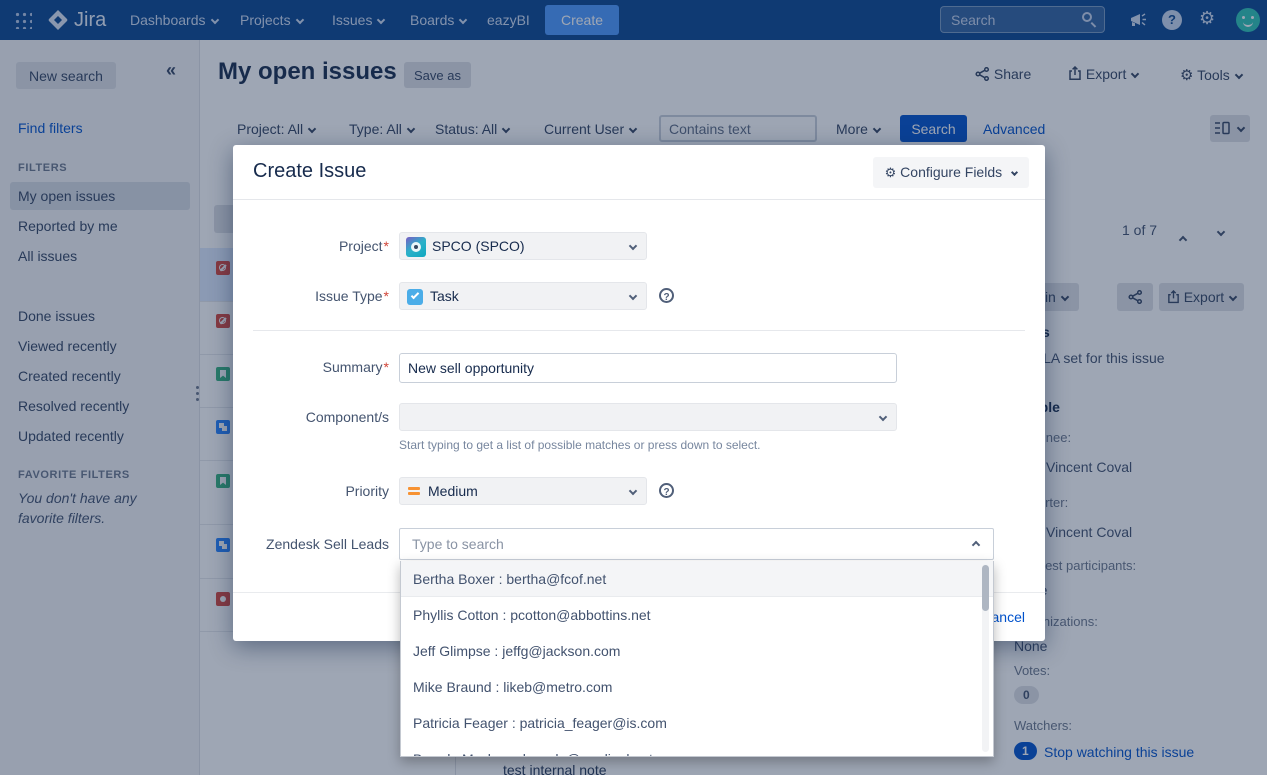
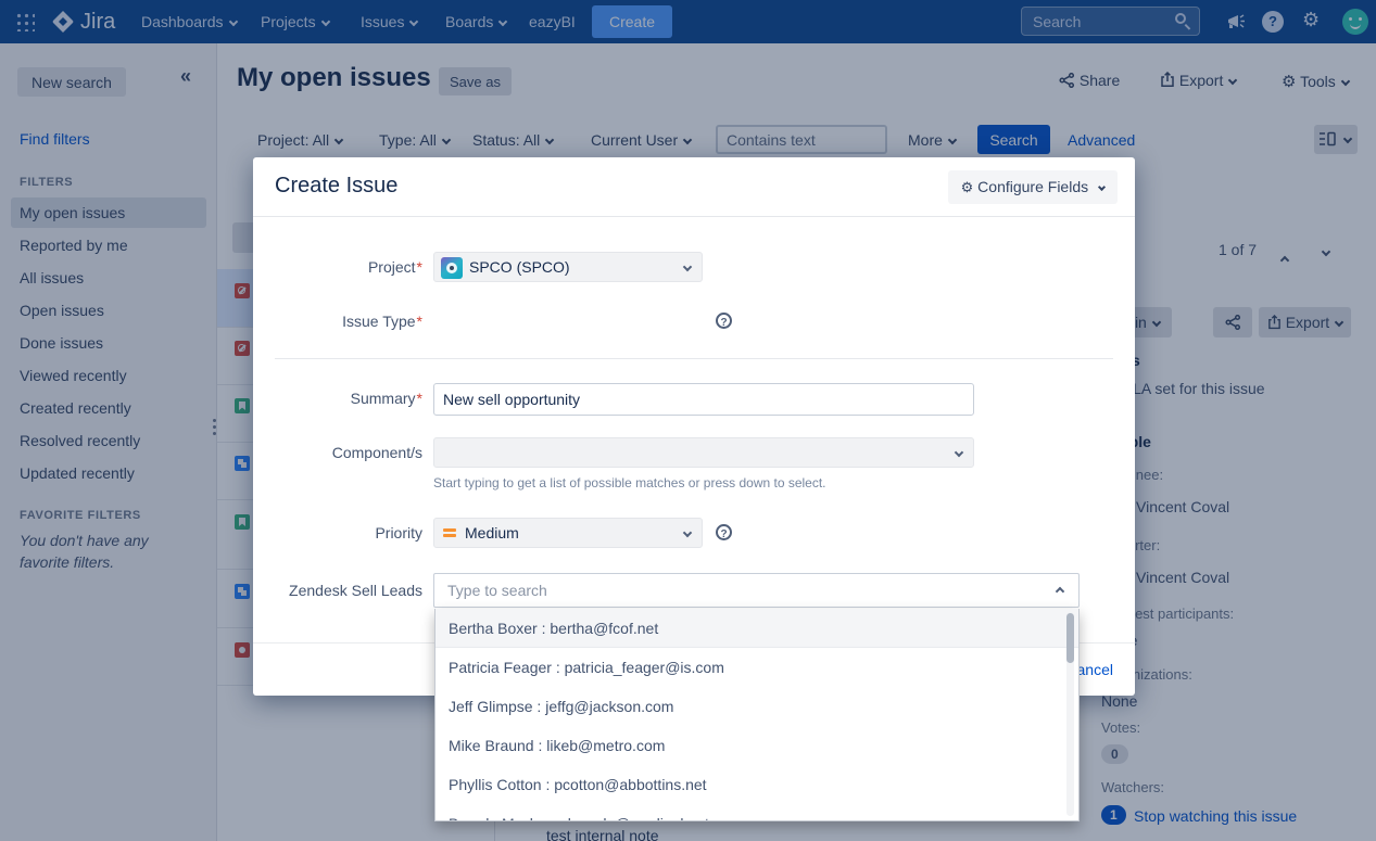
  Jira
  Dashboards
  Projects
  Issues
  Boards
  eazyBI
  Create
  Search
  ?
  ⚙
  New search
  «
  Find filters
  FILTERS
  My open issues
  Reported by me
  All issues
+ Open issues
  Done issues
  Viewed recently
  Created recently
  Resolved recently
  Updated recently
  FAVORITE FILTERS
  You don't have any favorite filters.
  My open issues
  Save as
  Share
  Export
  ⚙ Tools
  Project: All
  Type: All
  Status: All
  Current User
  Contains text
  More
  Search
  Advanced
  1 of 7
  Export
  LA set for this issue
  Vincent Coval
  Vincent Coval
  est participants:
  nizations:
  None
  Votes:
  0
  Watchers:
  1
  Stop watching this issue
  test internal note
  Create Issue
  ⚙ Configure Fields
  Project*
  SPCO (SPCO)
  Issue Type*
- Task
  ?
  Summary*
  New sell opportunity
  Component/s
  Start typing to get a list of possible matches or press down to select.
  Priority
  Medium
  ?
  Zendesk Sell Leads
  Type to search
  ancel
  Bertha Boxer : bertha@fcof.net
- Phyllis Cotton : pcotton@abbottins.net
+ Patricia Feager : patricia_feager@is.com
  Jeff Glimpse : jeffg@jackson.com
  Mike Braund : likeb@metro.com
- Patricia Feager : patricia_feager@is.com
+ Phyllis Cotton : pcotton@abbottins.net
